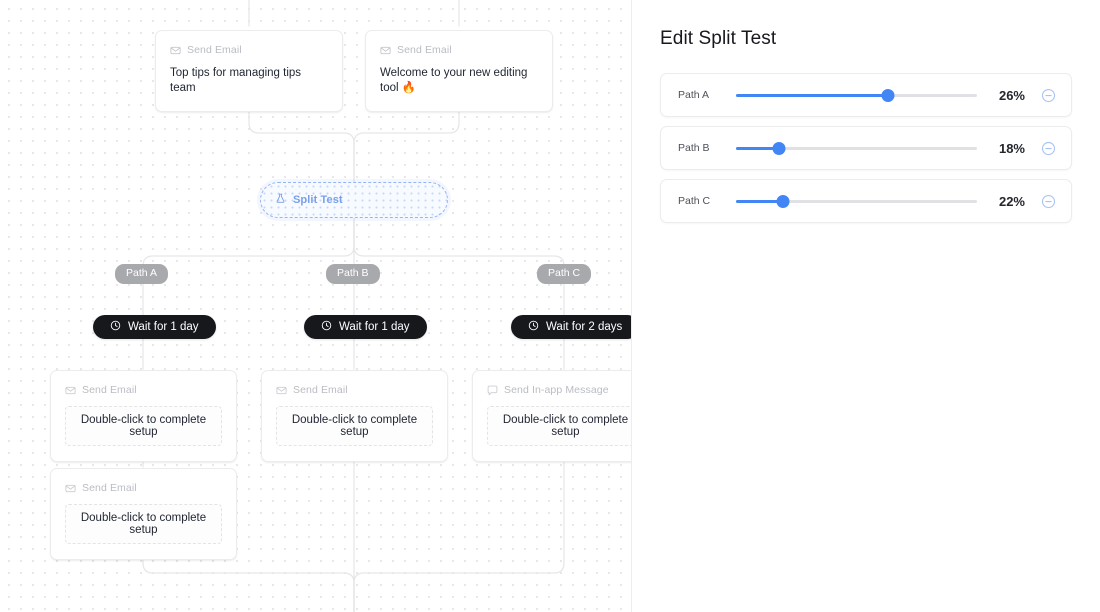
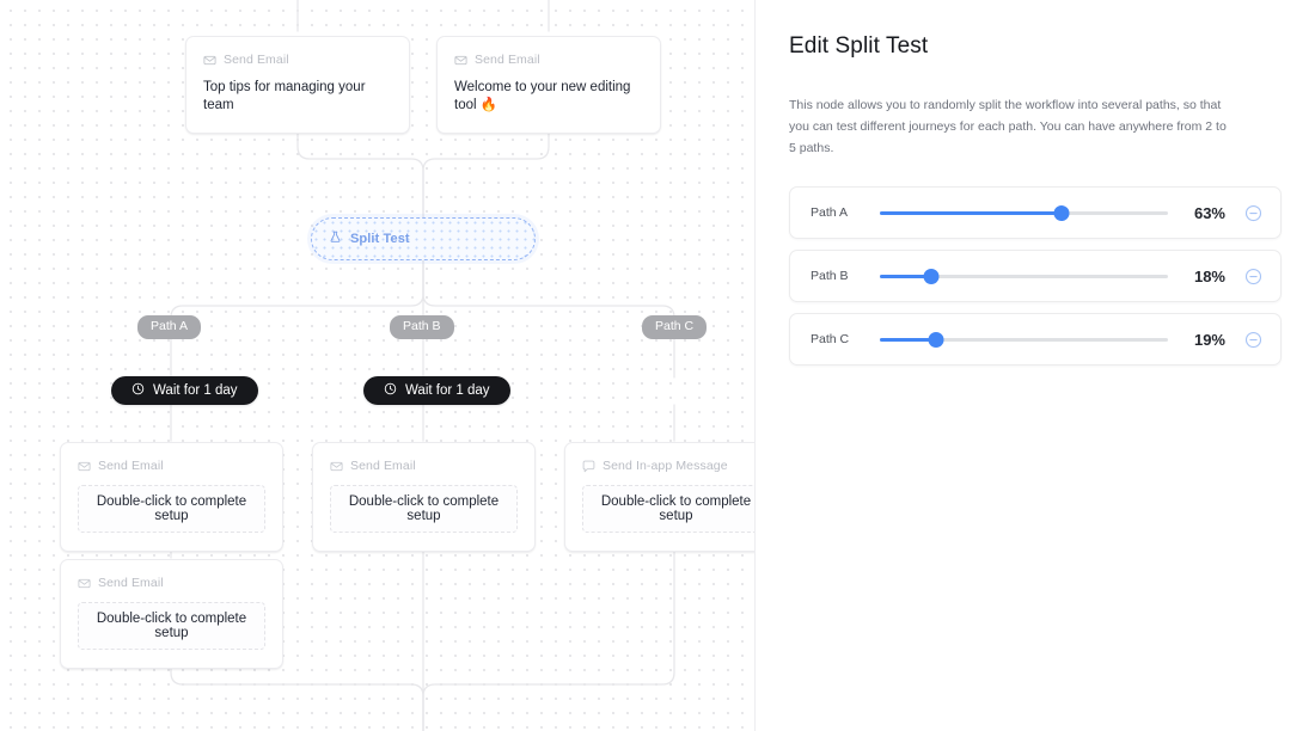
  Send Email
- Top tips for managing tips team
+ Top tips for managing your team
  Send Email
  Welcome to your new editing tool 🔥
  Split Test
  Path A
  Path B
  Path C
  Wait for 1 day
  Wait for 1 day
- Wait for 2 days
  Send Email
  Double-click to complete setup
  Send Email
  Double-click to complete setup
  Send In-app Message
  Double-click to complete setup
  Send Email
  Double-click to complete setup
  Edit Split Test
+ This node allows you to randomly split the workflow into several paths, so that you can test different journeys for each path. You can have anywhere from 2 to 5 paths.
  Path A
- 26%
+ 63%
  Path B
  18%
  Path C
- 22%
+ 19%
